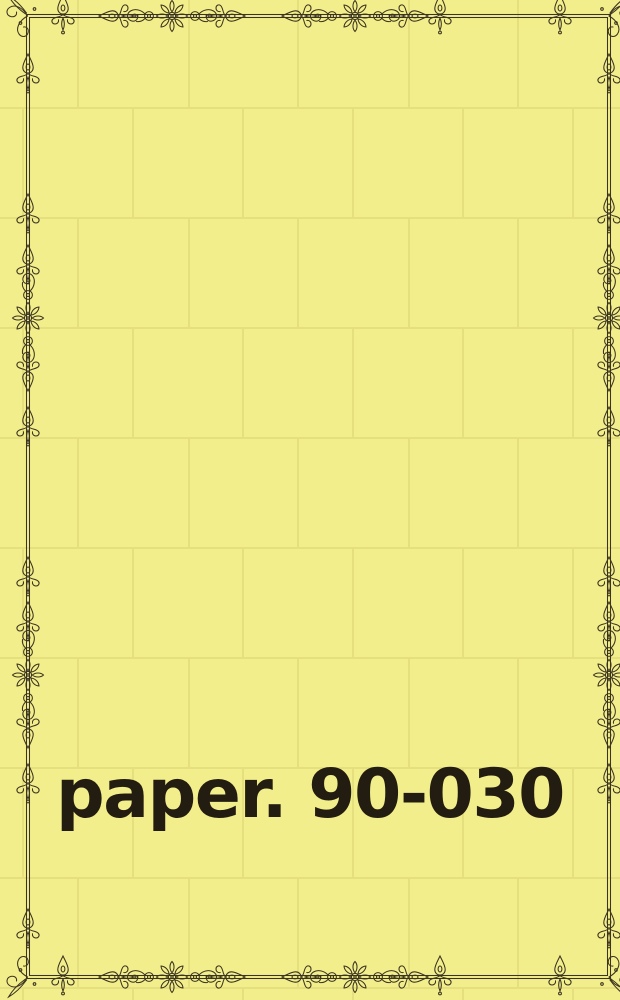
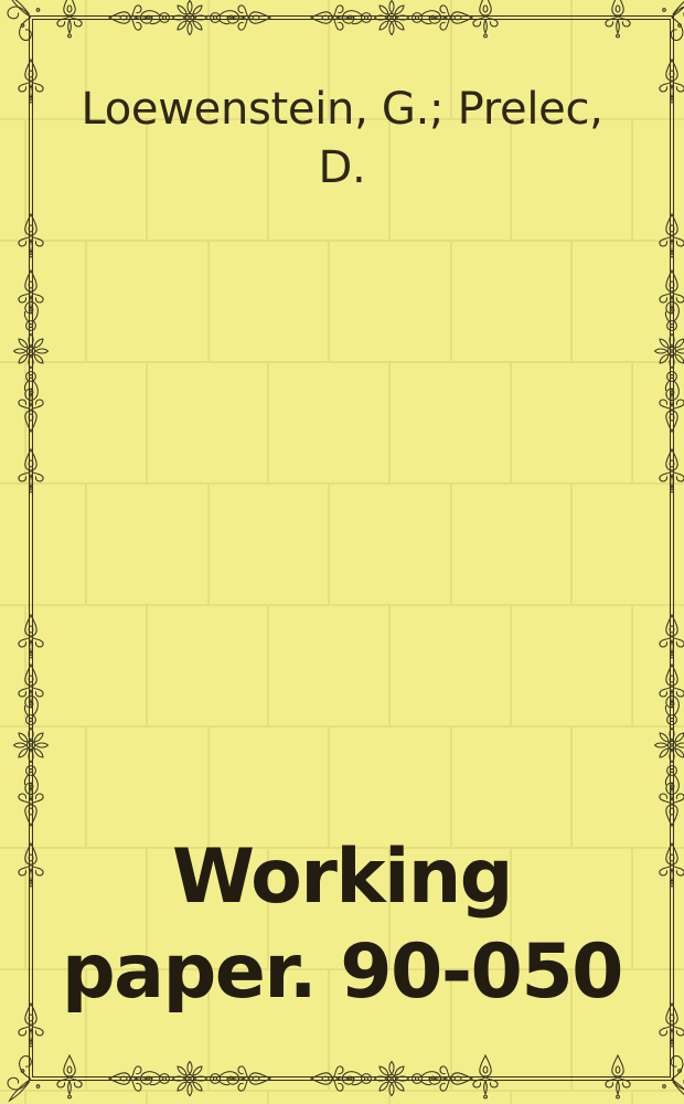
+ Loewenstein, G.; Prelec,
+ D.
+ Working
- paper. 90-030
+ paper. 90-050
